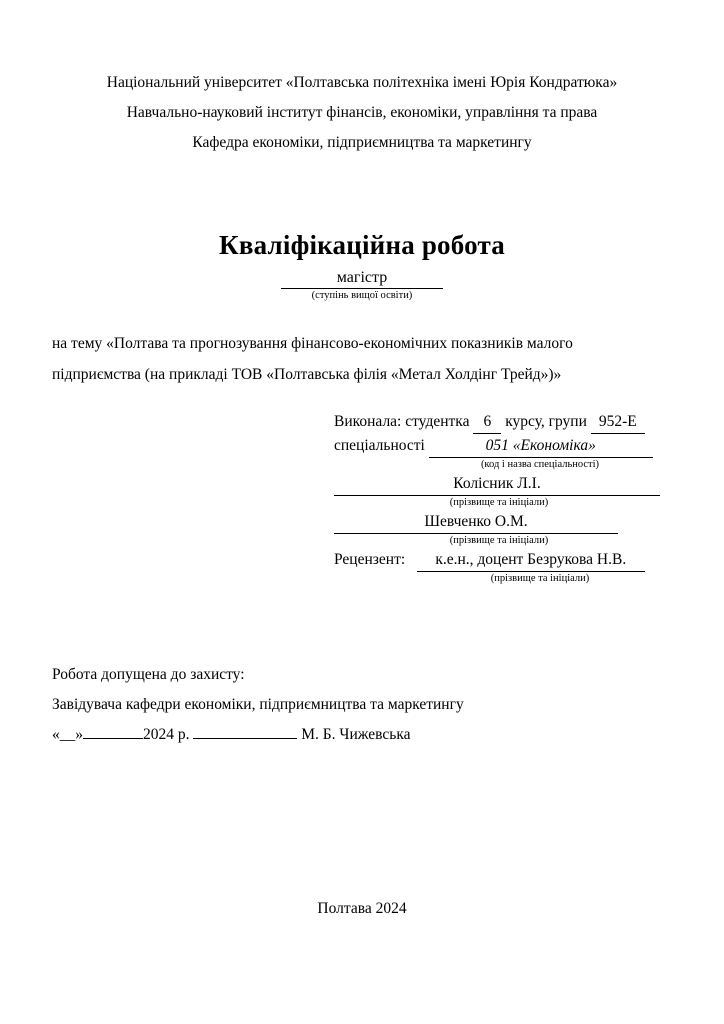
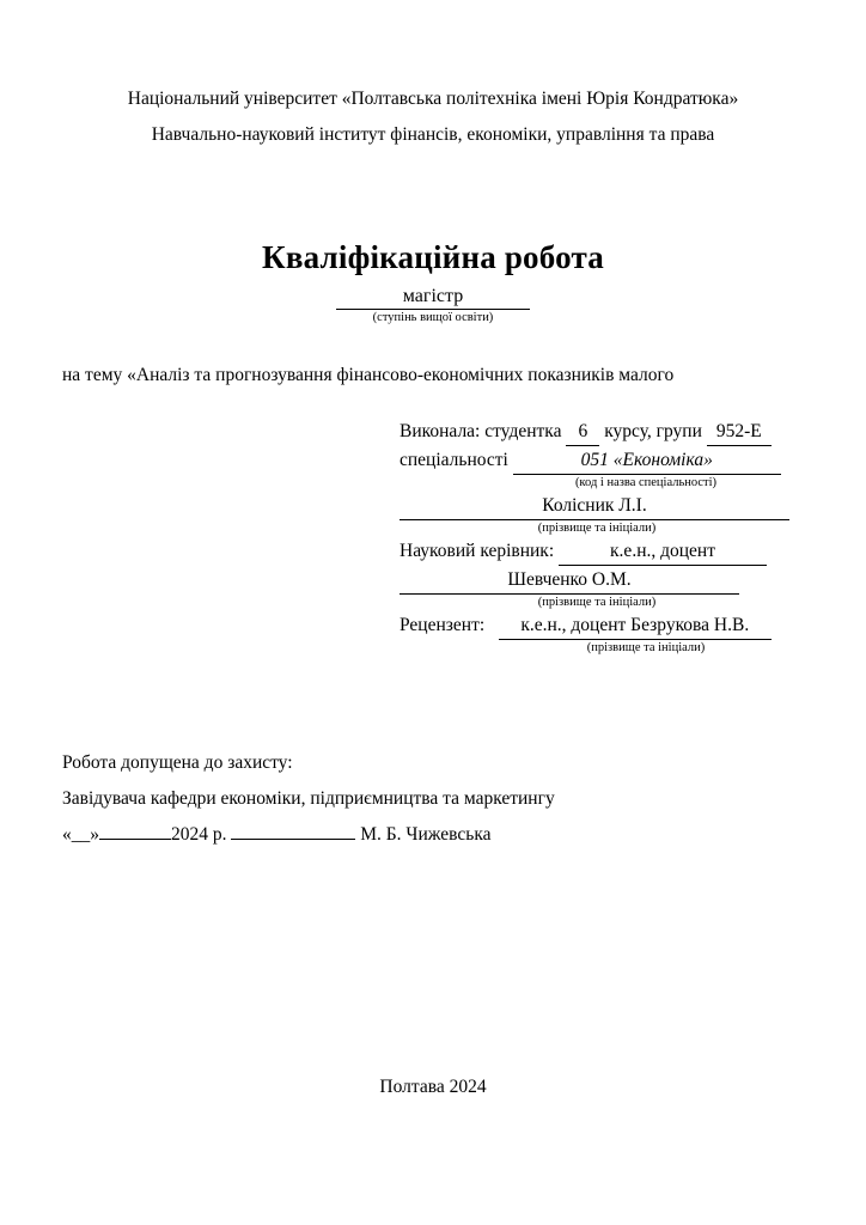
  Національний університет «Полтавська політехніка імені Юрія Кондратюка»
  Навчально-науковий інститут фінансів, економіки, управління та права
- Кафедра економіки, підприємництва та маркетингу
  Кваліфікаційна робота
  магістр
  (ступінь вищої освіти)
- на тему «Полтава та прогнозування фінансово-економічних показників малого
+ на тему «Аналіз та прогнозування фінансово-економічних показників малого
- підприємства (на прикладі ТОВ «Полтавська філія «Метал Холдінг Трейд»)»
  Виконала: студентка 6 курсу, групи 952-Е
  спеціальності 051 «Економіка»
  (код і назва спеціальності)
  Колісник Л.І.
  (прізвище та ініціали)
+ Науковий керівник: к.е.н., доцент
  Шевченко О.М.
  (прізвище та ініціали)
  Рецензент: к.е.н., доцент Безрукова Н.В.
  (прізвище та ініціали)
  Робота допущена до захисту:
  Завідувача кафедри економіки, підприємництва та маркетингу
  «__» 2024 р. М. Б. Чижевська
  Полтава 2024
